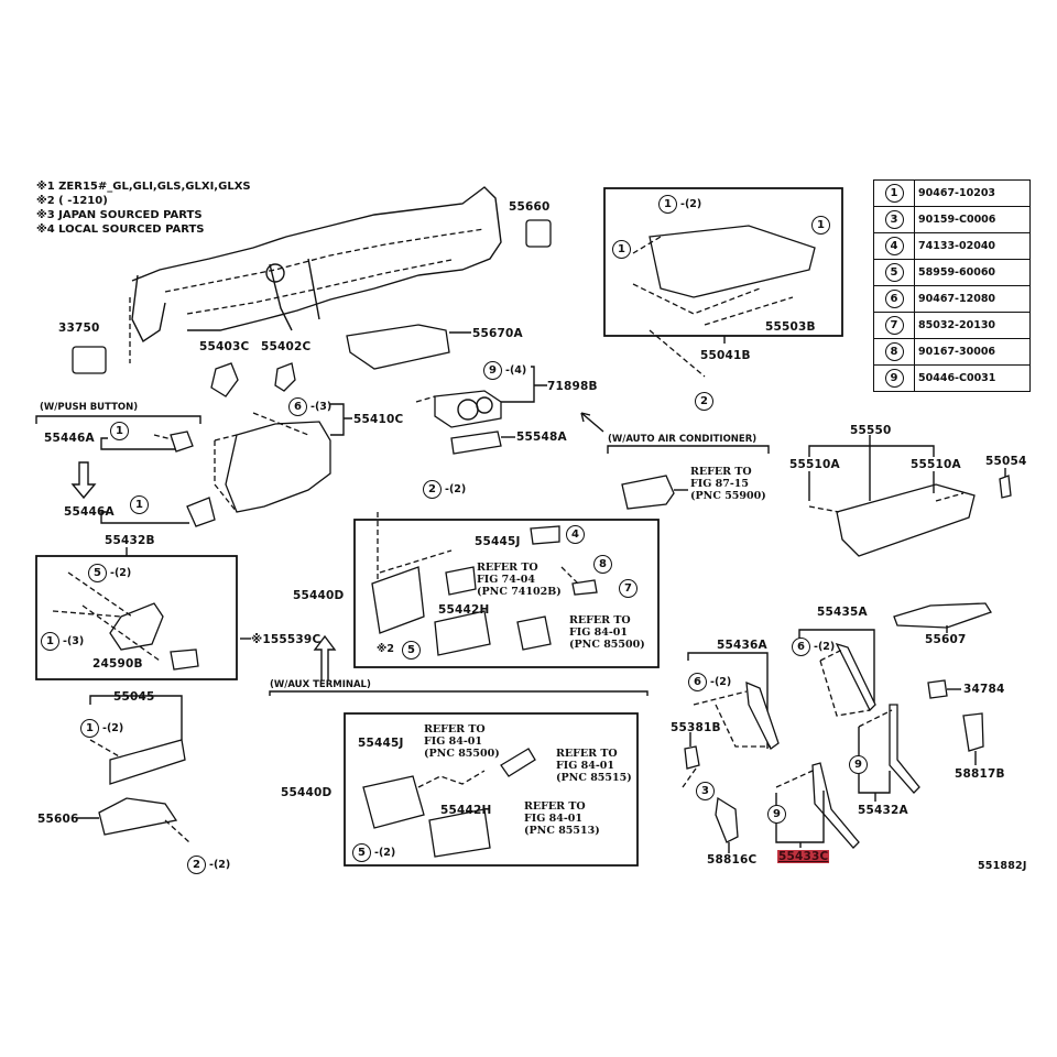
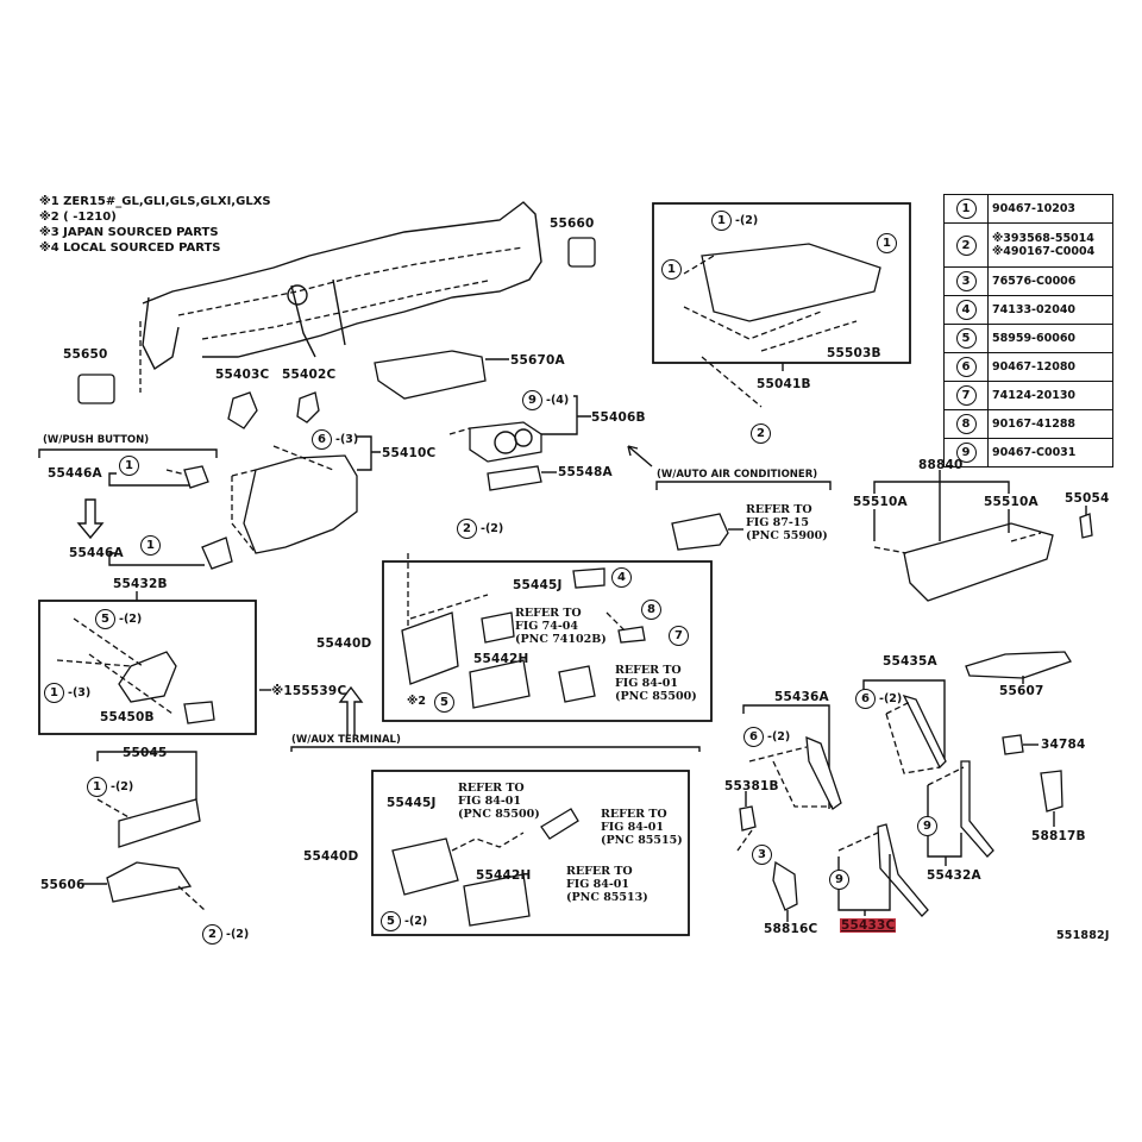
  ※1 ZER15#_GL,GLI,GLS,GLXI,GLXS
  ※2 ( -1210)
  ※3 JAPAN SOURCED PARTS
  ※4 LOCAL SOURCED PARTS
  1	90467-10203
+ 2	※393568-55014※490167-C0004
- 3	90159-C0006
+ 3	76576-C0006
  4	74133-02040
  5	58959-60060
  6	90467-12080
- 7	85032-20130
+ 7	74124-20130
- 8	90167-30006
+ 8	90167-41288
- 9	50446-C0031
+ 9	90467-C0031
  55660
- 33750
+ 55650
  55403C
  55402C
  55670A
- 71898B
+ 55406B
  55410C
  55548A
  55446A
  55446A
  55432B
- 24590B
+ 55450B
  ※155539C
  55045
  55606
  55041B
  55503B
- 55550
+ 88840
  55510A
  55510A
  55054
  55440D
  55445J
  55442H
  55440D
  55445J
  55442H
  55435A
  55436A
  55607
  34784
  55381B
  58817B
  55432A
  58816C
  55433C
  551882J
  (W/PUSH BUTTON)
  (W/AUTO AIR CONDITIONER)
  (W/AUX TERMINAL)
  REFER TO
  FIG 87-15
  (PNC 55900)
  REFER TO
  FIG 74-04
  (PNC 74102B)
  REFER TO
  FIG 84-01
  (PNC 85500)
  REFER TO
  FIG 84-01
  (PNC 85500)
  REFER TO
  FIG 84-01
  (PNC 85515)
  REFER TO
  FIG 84-01
  (PNC 85513)
  ※2
  1
  -(2)
  1
  1
  2
  9
  -(4)
  6
  -(3)
  1
  1
  5
  -(2)
  1
  -(3)
  2
  -(2)
  4
  8
  7
  5
  1
  -(2)
  2
  -(2)
  5
  -(2)
  6
  -(2)
  6
  -(2)
  3
  9
  9
